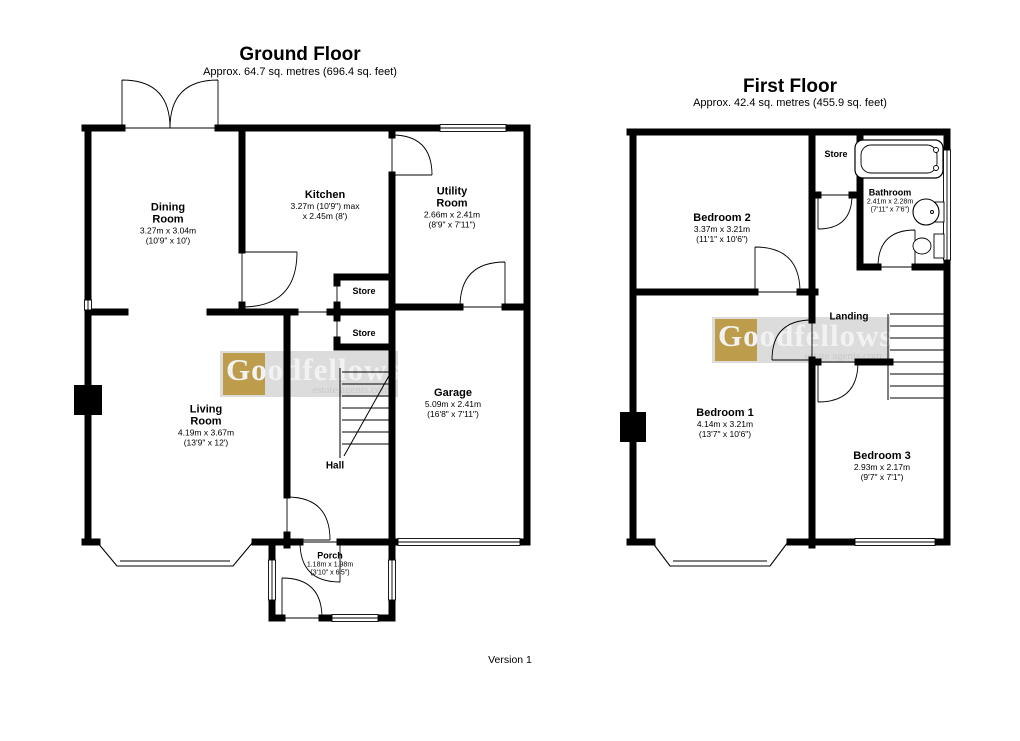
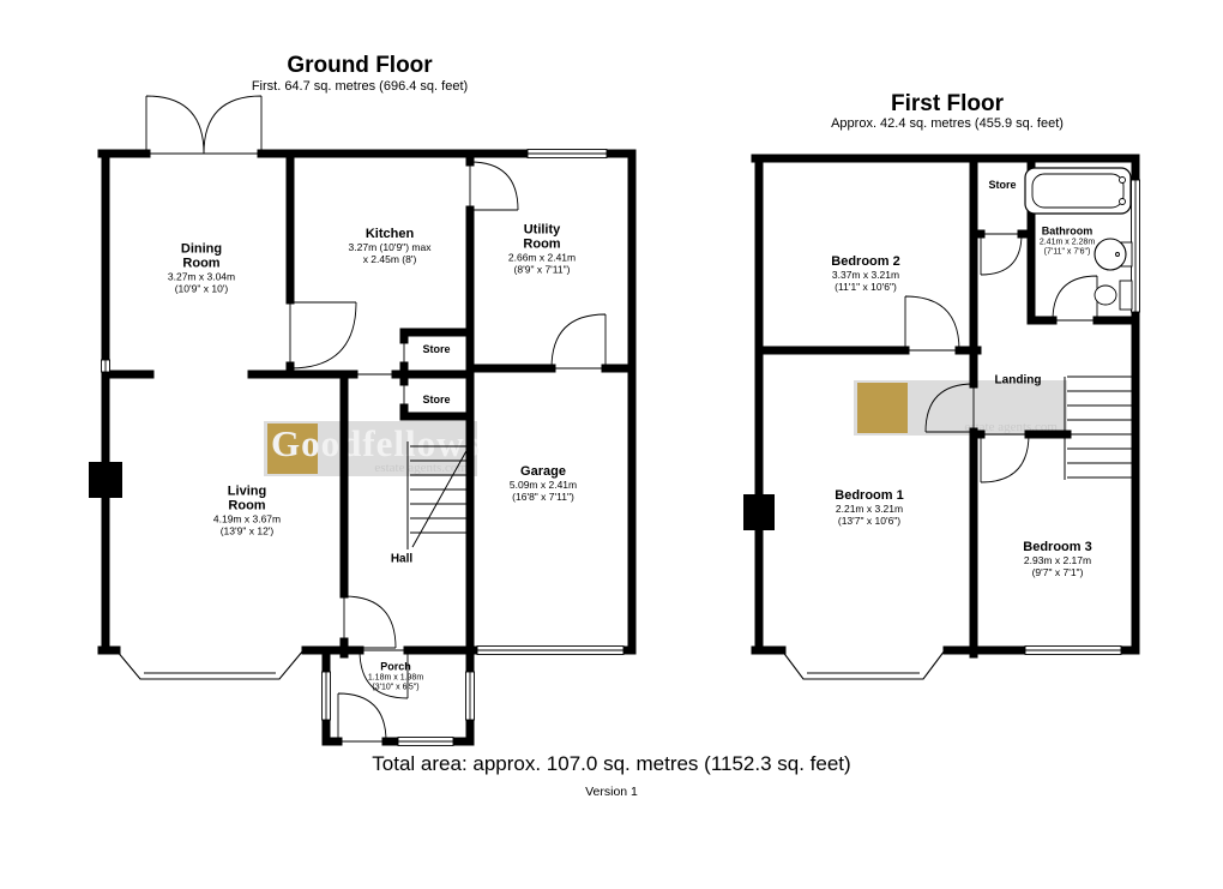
  Goodfellow
  estate agents.com
- Goodfellows
  estate agents.com
  Ground Floor
- Approx. 64.7 sq. metres (696.4 sq. feet)
+ First. 64.7 sq. metres (696.4 sq. feet)
  First Floor
  Approx. 42.4 sq. metres (455.9 sq. feet)
  Dining
  Room
  3.27m x 3.04m
  (10'9" x 10')
  Kitchen
  3.27m (10'9") max
  x 2.45m (8')
  Utility
  Room
  2.66m x 2.41m
  (8'9" x 7'11")
  Store
  Store
  Living
  Room
  4.19m x 3.67m
  (13'9" x 12')
  Garage
  5.09m x 2.41m
  (16'8" x 7'11")
  Hall
  Porch
  Bedroom 2
  3.37m x 3.21m
  (11'1" x 10'6")
  Store
  Bathroom
  Landing
  Bedroom 1
- 4.14m x 3.21m
+ 2.21m x 3.21m
  (13'7" x 10'6")
  Bedroom 3
  2.93m x 2.17m
  (9'7" x 7'1")
+ Total area: approx. 107.0 sq. metres (1152.3 sq. feet)
  Version 1
